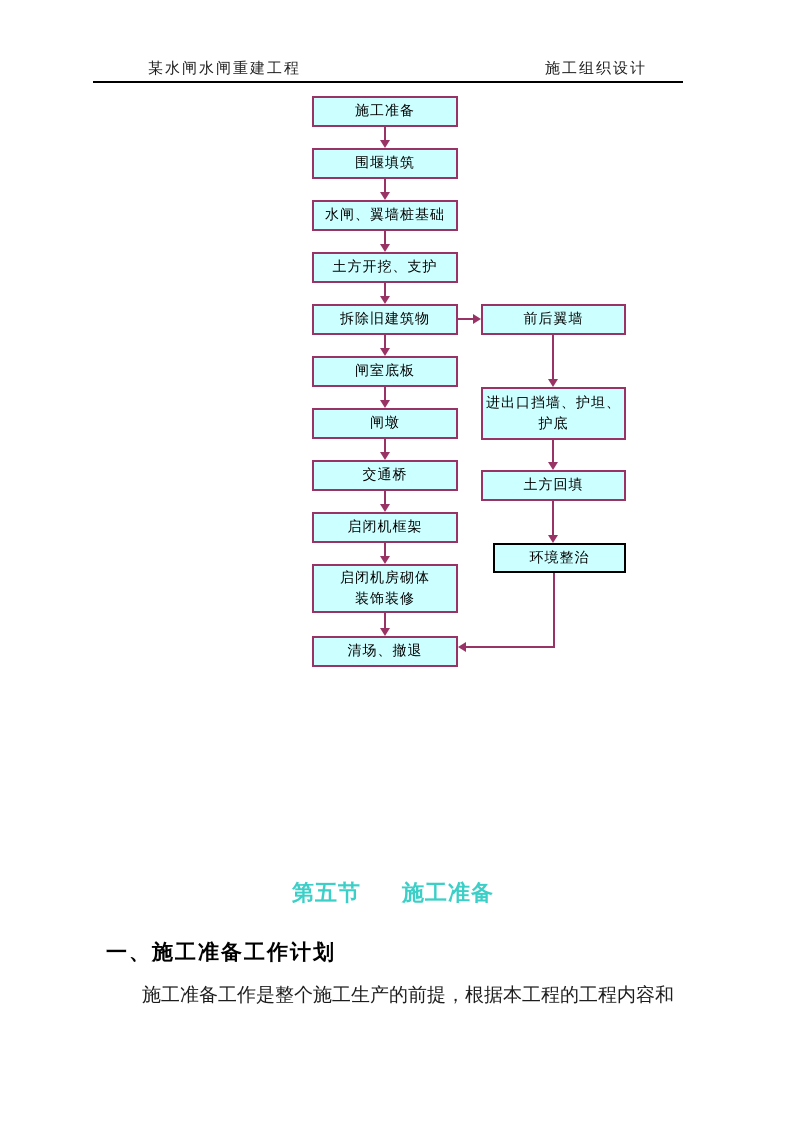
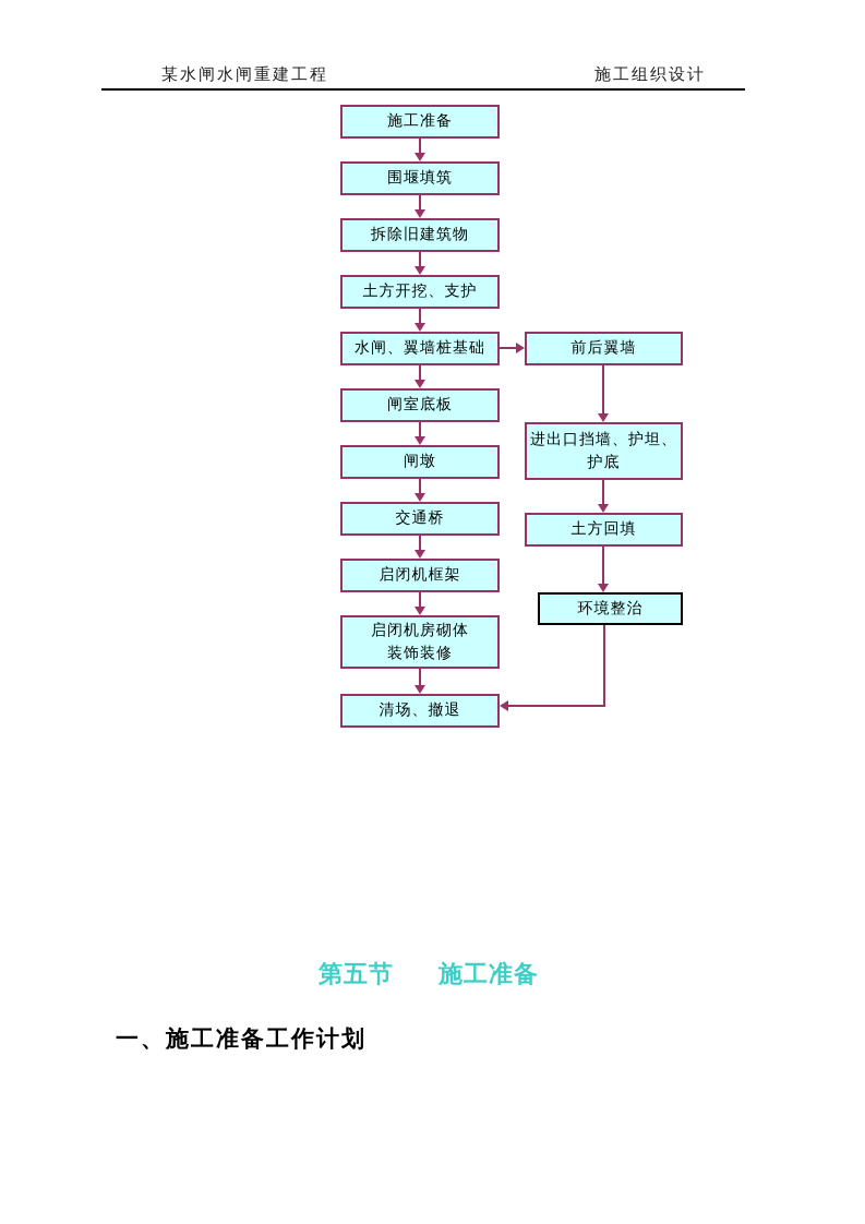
  某水闸水闸重建工程
  施工组织设计
  施工准备
  围堰填筑
- 水闸、翼墙桩基础
+ 拆除旧建筑物
  土方开挖、支护
- 拆除旧建筑物
+ 水闸、翼墙桩基础
  闸室底板
  闸墩
  交通桥
  启闭机框架
  启闭机房砌体
  装饰装修
  清场、撤退
  前后翼墙
  进出口挡墙、护坦、
  护底
  土方回填
  环境整治
  第五节
  施工准备
  一、施工准备工作计划
- 施工准备工作是整个施工生产的前提，根据本工程的工程内容和
